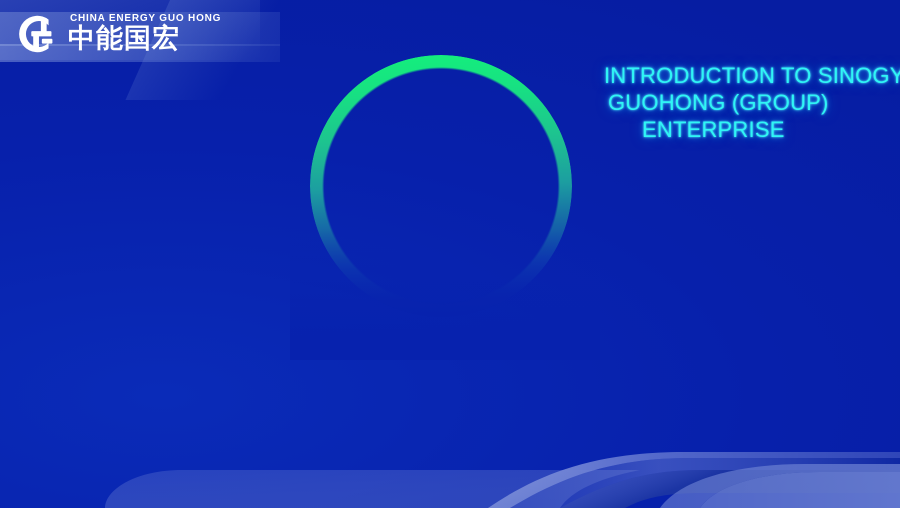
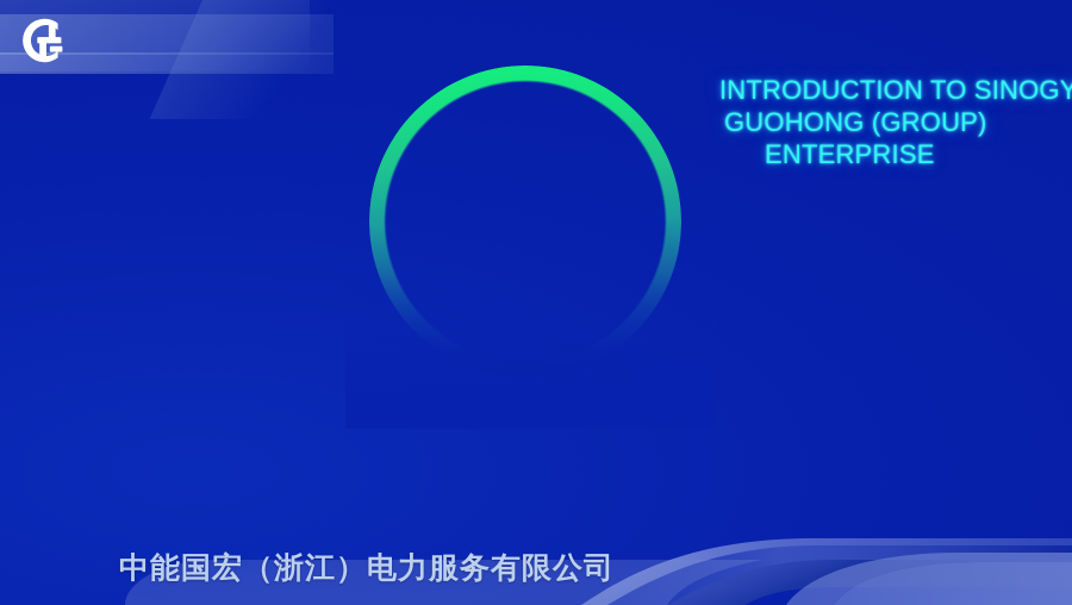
- CHINA ENERGY GUO HONG
- 中能国宏
  INTRODUCTION TO SINOGY
  GUOHONG (GROUP)
  ENTERPRISE
+ 中能国宏（浙江）电力服务有限公司
